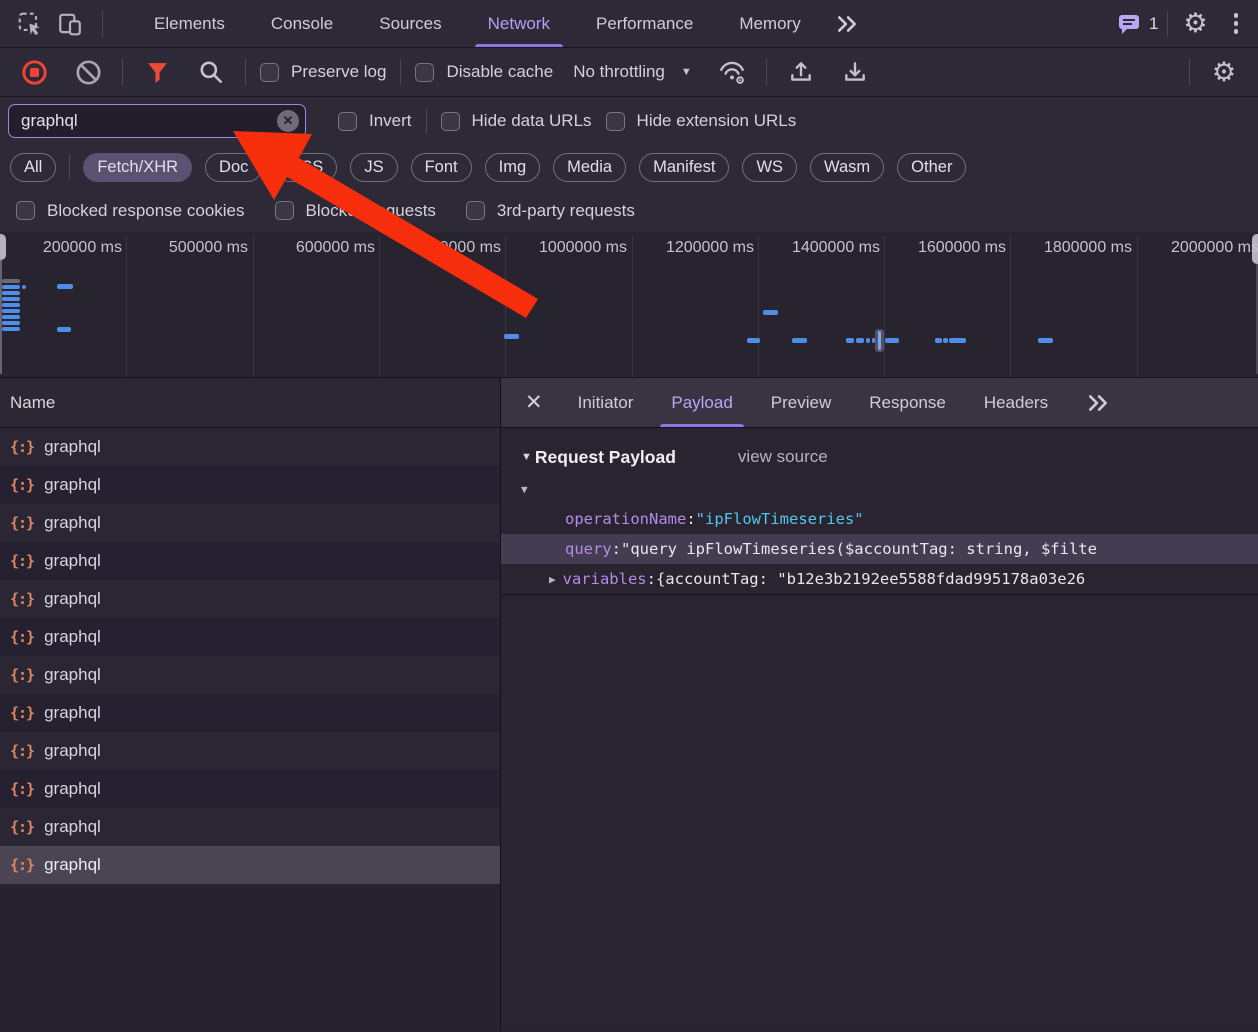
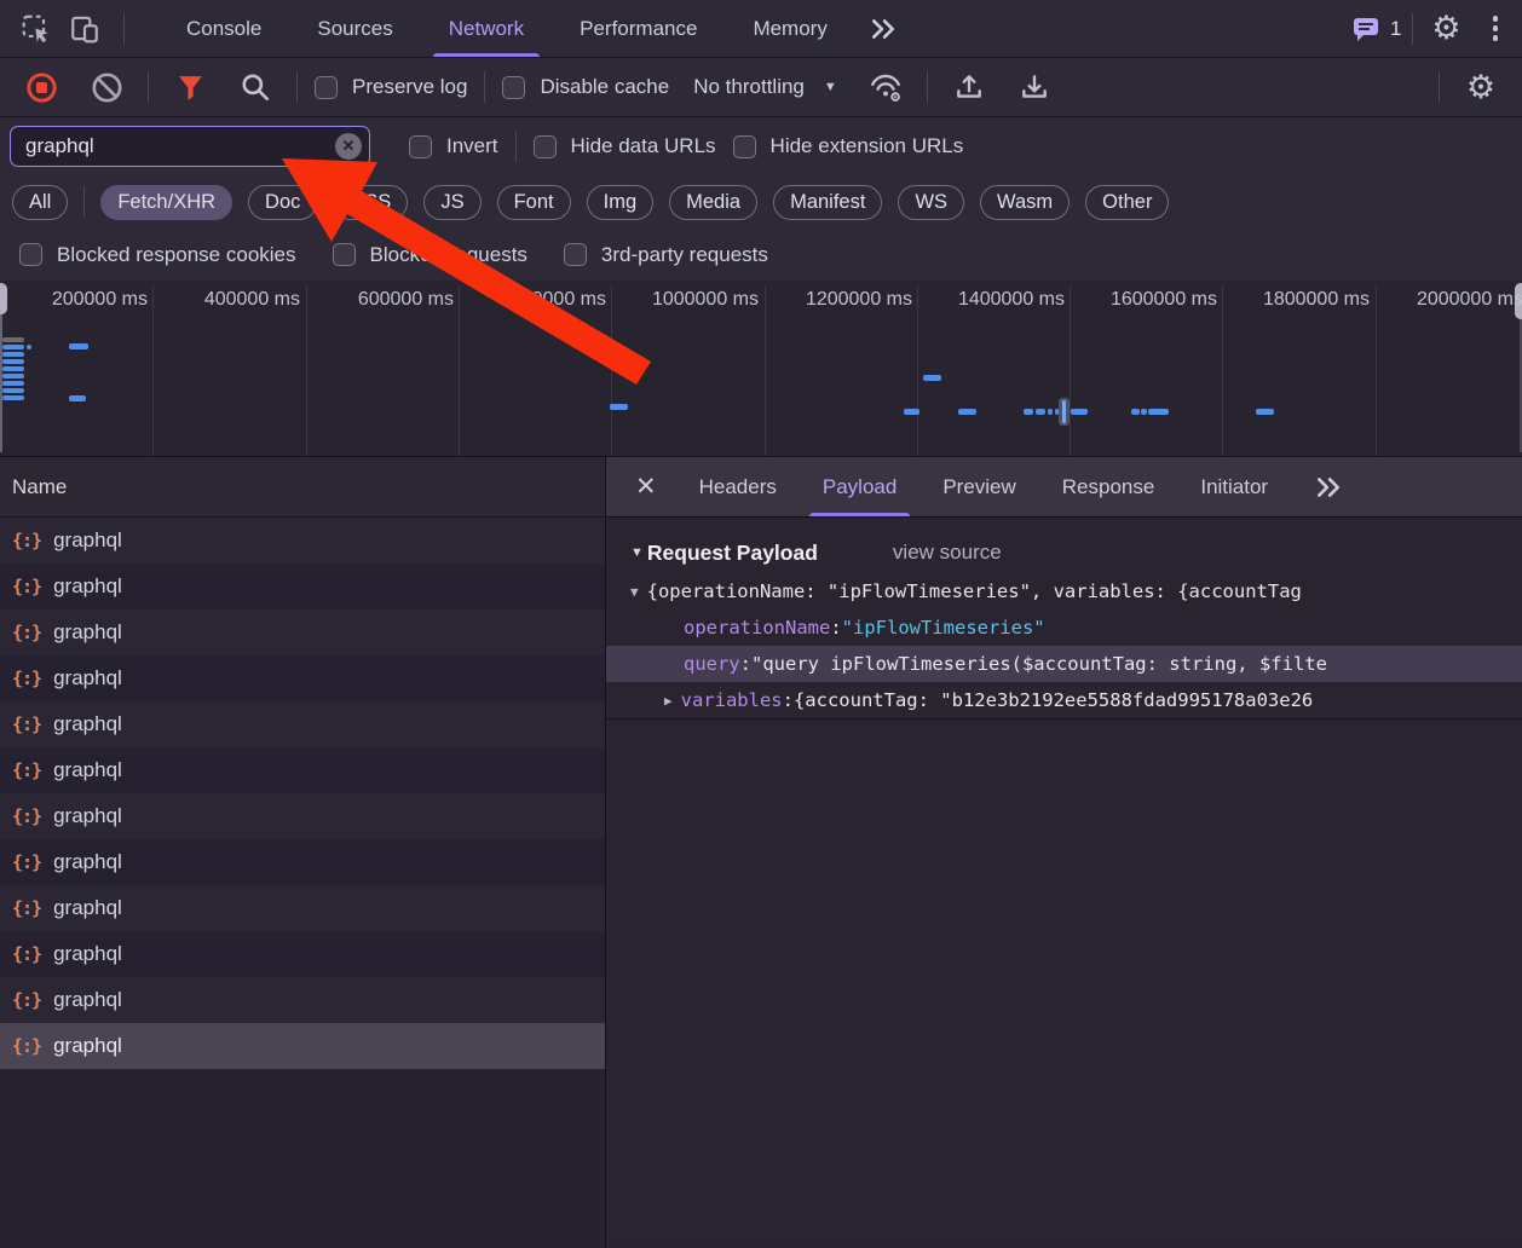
- Elements
  Console
  Sources
  Network
  Performance
  Memory
  1
  ⚙
  Preserve log
  Disable cache
  No throttling
  ▼
  ⚙
  graphql
  ✕
  Invert
  Hide data URLs
  Hide extension URLs
  All
  Fetch/XHR
  Doc
  JS
  Font
  Img
  Media
  Manifest
  WS
  Wasm
  Other
  Blocked response cookies
  Blockquests
  3rd-party requests
  200000 ms
- 500000 ms
+ 400000 ms
  600000 ms
  1000000 ms
  1200000 ms
  1400000 ms
  1600000 ms
  1800000 ms
  2000000 ms
  Name
  {:}
  graphql
  {:}
  graphql
  {:}
  graphql
  {:}
  graphql
  {:}
  graphql
  {:}
  graphql
  {:}
  graphql
  {:}
  graphql
  {:}
  graphql
  {:}
  graphql
  {:}
  graphql
  {:}
  graphql
  ✕
- Initiator
+ Headers
  Payload
  Preview
  Response
- Headers
+ Initiator
  ▼
  Request Payload
  view source
  ▼
+ {operationName: "ipFlowTimeseries", variables: {accountTag
  operationName
  :
  "ipFlowTimeseries"
  query
  :
  "query ipFlowTimeseries($accountTag: string, $filte
  ▶
  variables
  :
  {accountTag: "b12e3b2192ee5588fdad995178a03e26
